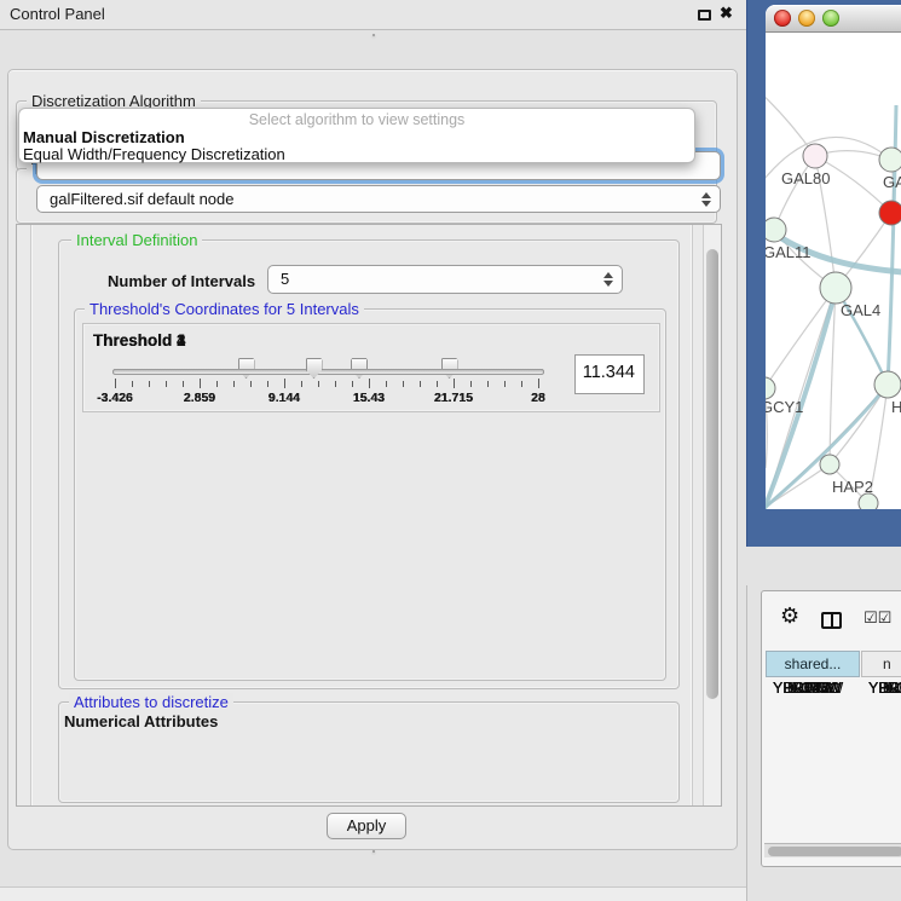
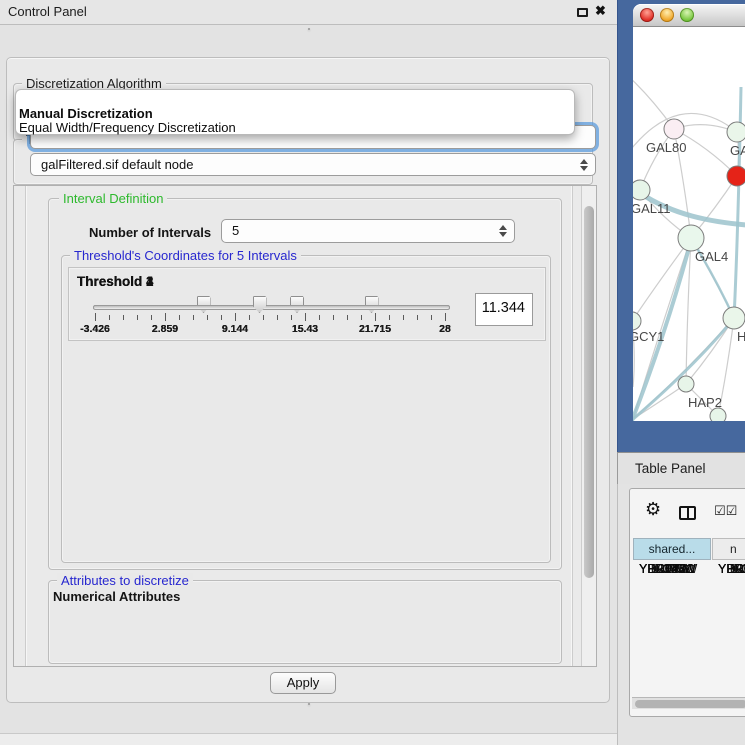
  Control Panel
  ✖
  Discretization Algorithm
  galFiltered.sif default node
- Select algorithm to view settings
  Manual Discretization
  Equal Width/Frequency Discretization
  Interval Definition
  Number of Intervals
  5
  Threshold's Coordinates for 5 Intervals
  Threshold 1
  -3.426
  2.859
  9.144
  15.43
  21.715
  28
  Threshold 2
  Threshold 3
  Threshold 4
  11.344
  Attributes to discretize
  Numerical Attributes
  Apply
  GAL80
  GA
  GAL11
  GAL4
  GCY1
  H
  HAP2
+ Table Panel
  ⚙
  ☑☑
  shared...
  n
  YDL19...
  YDL
  YDR27...
  YDR
  YBR043C
  YBR
  YPR145W
  YPR
  YER054C
  YER
  YBR045C
  YBL079W
  YBL
  YLR345W
  YLR
  YIL052C
  YIL0
